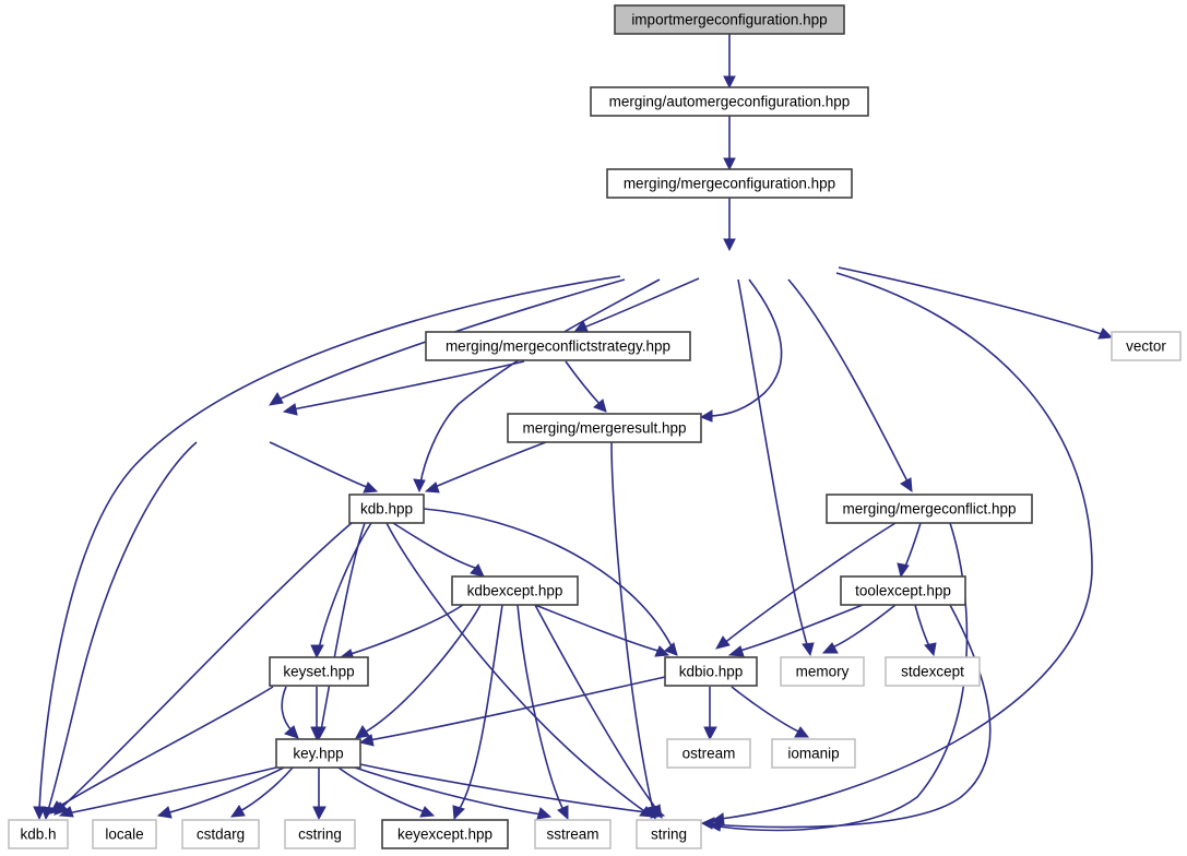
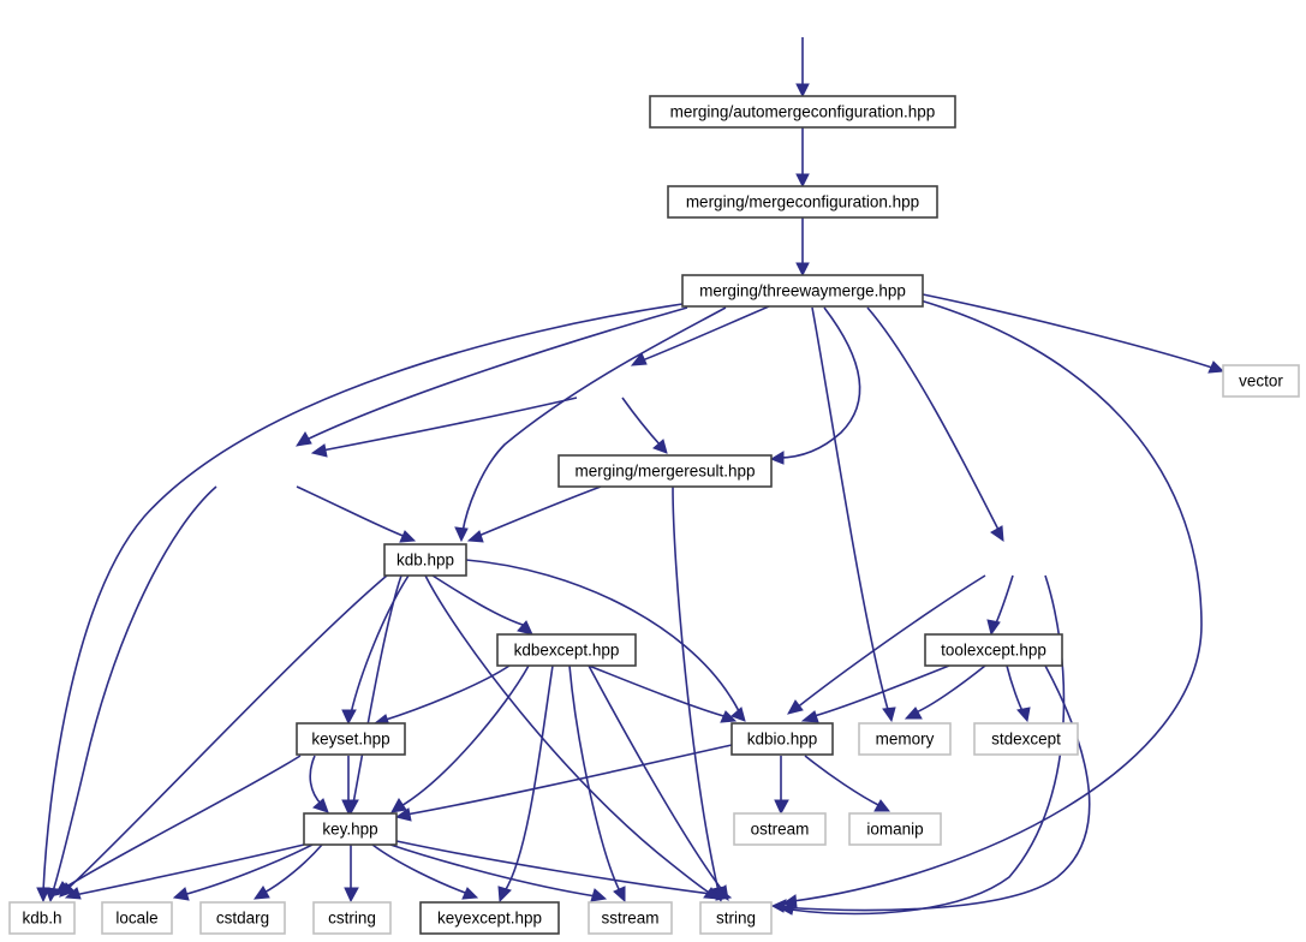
- importmergeconfiguration.hpp
  merging/automergeconfiguration.hpp
  merging/mergeconfiguration.hpp
+ merging/threewaymerge.hpp
  vector
- merging/mergeconflictstrategy.hpp
  merging/mergeresult.hpp
  kdb.hpp
- merging/mergeconflict.hpp
  kdbexcept.hpp
  toolexcept.hpp
  keyset.hpp
  kdbio.hpp
  memory
  stdexcept
  ostream
  iomanip
  key.hpp
  kdb.h
  locale
  cstdarg
  cstring
  keyexcept.hpp
  sstream
  string
